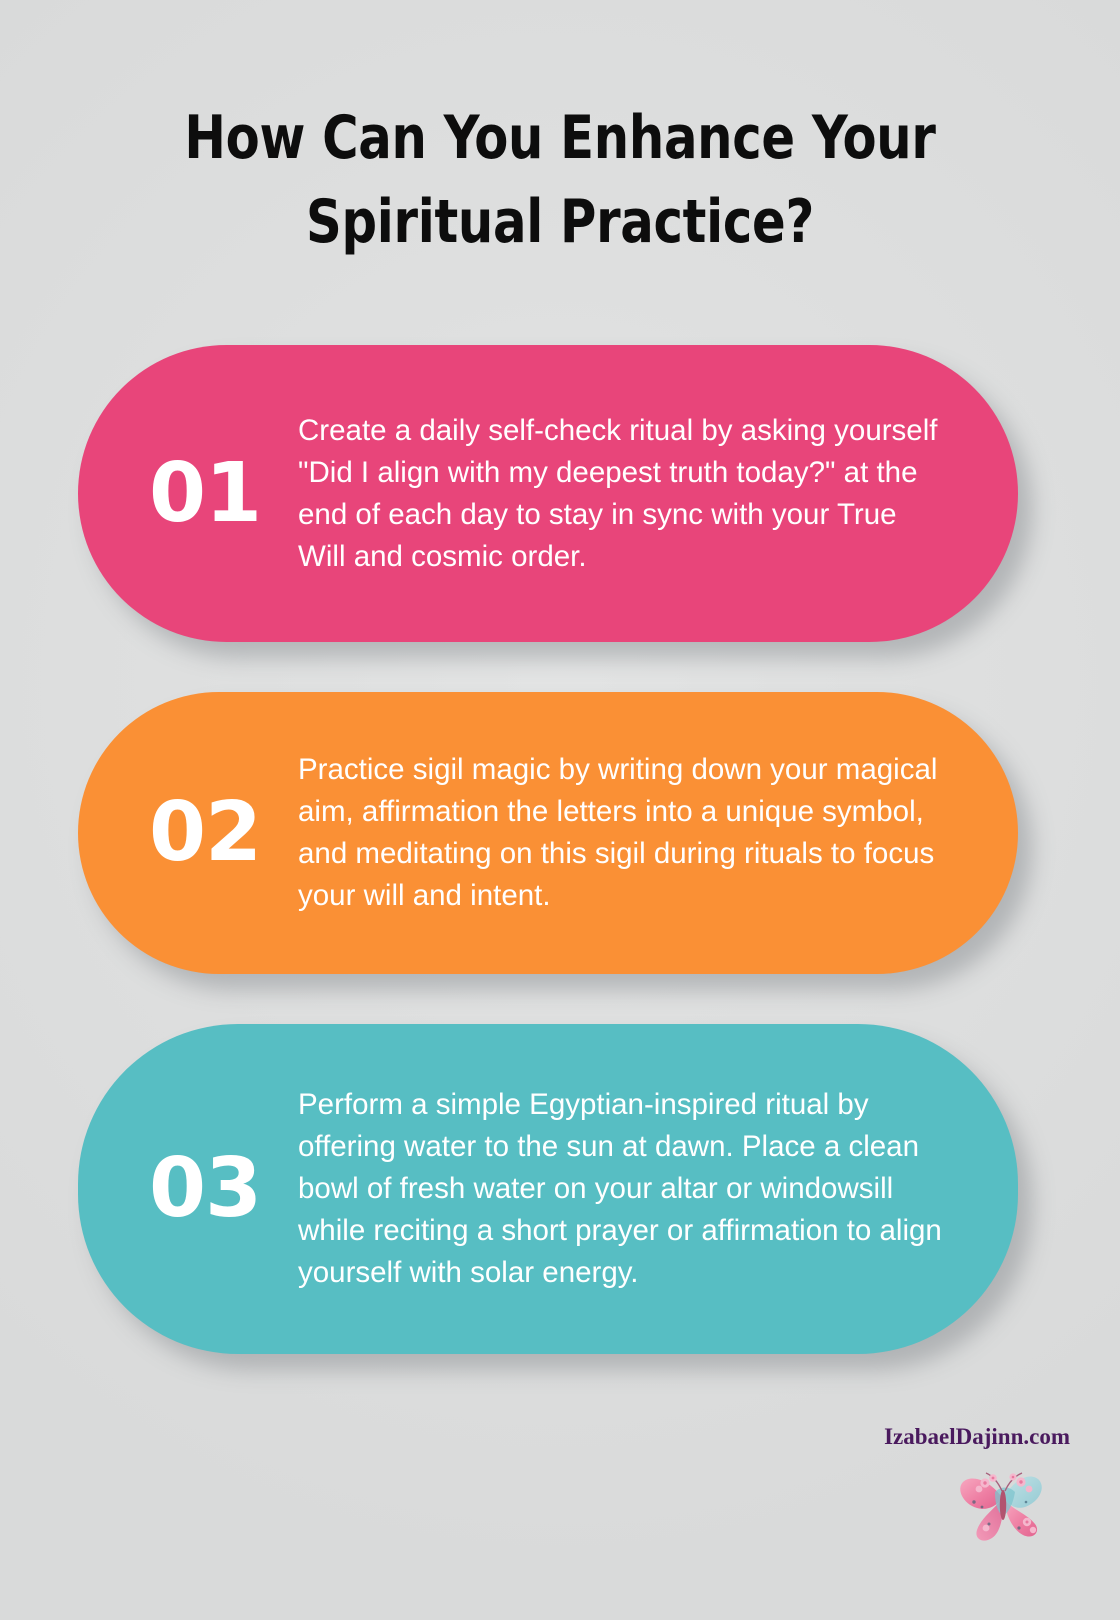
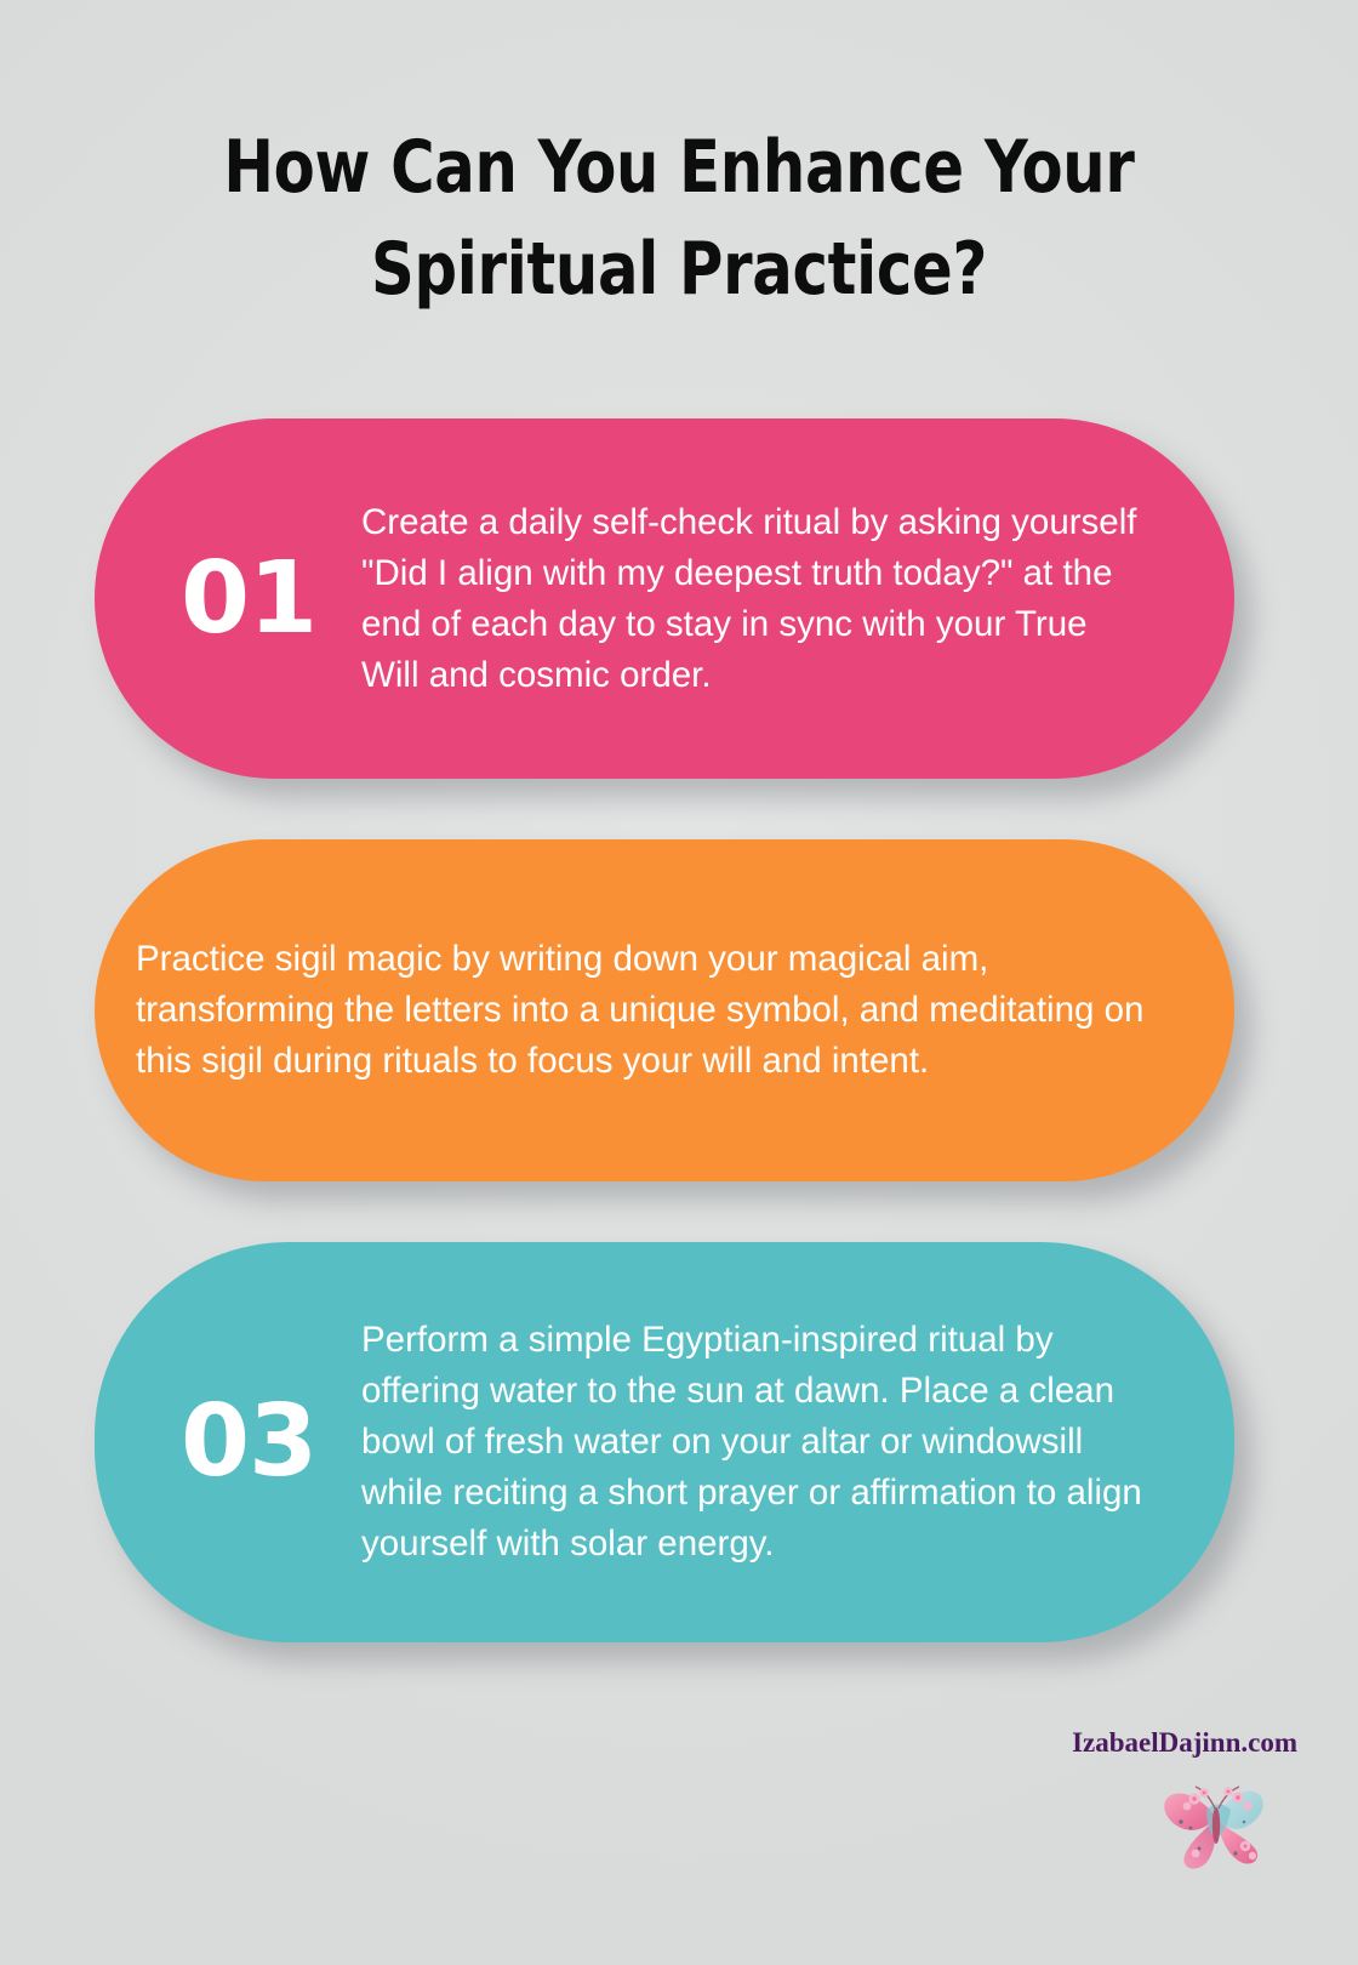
  How Can You Enhance Your
  Spiritual Practice?
  01
  Create a daily self-check ritual by asking yourself "Did I align with my deepest truth today?" at the end of each day to stay in sync with your True Will and cosmic order.
- 02
- Practice sigil magic by writing down your magical aim, affirmation the letters into a unique symbol, and meditating on this sigil during rituals to focus your will and intent.
+ Practice sigil magic by writing down your magical aim, transforming the letters into a unique symbol, and meditating on this sigil during rituals to focus your will and intent.
  03
  Perform a simple Egyptian-inspired ritual by offering water to the sun at dawn. Place a clean bowl of fresh water on your altar or windowsill while reciting a short prayer or affirmation to align yourself with solar energy.
  IzabaelDajinn.com
